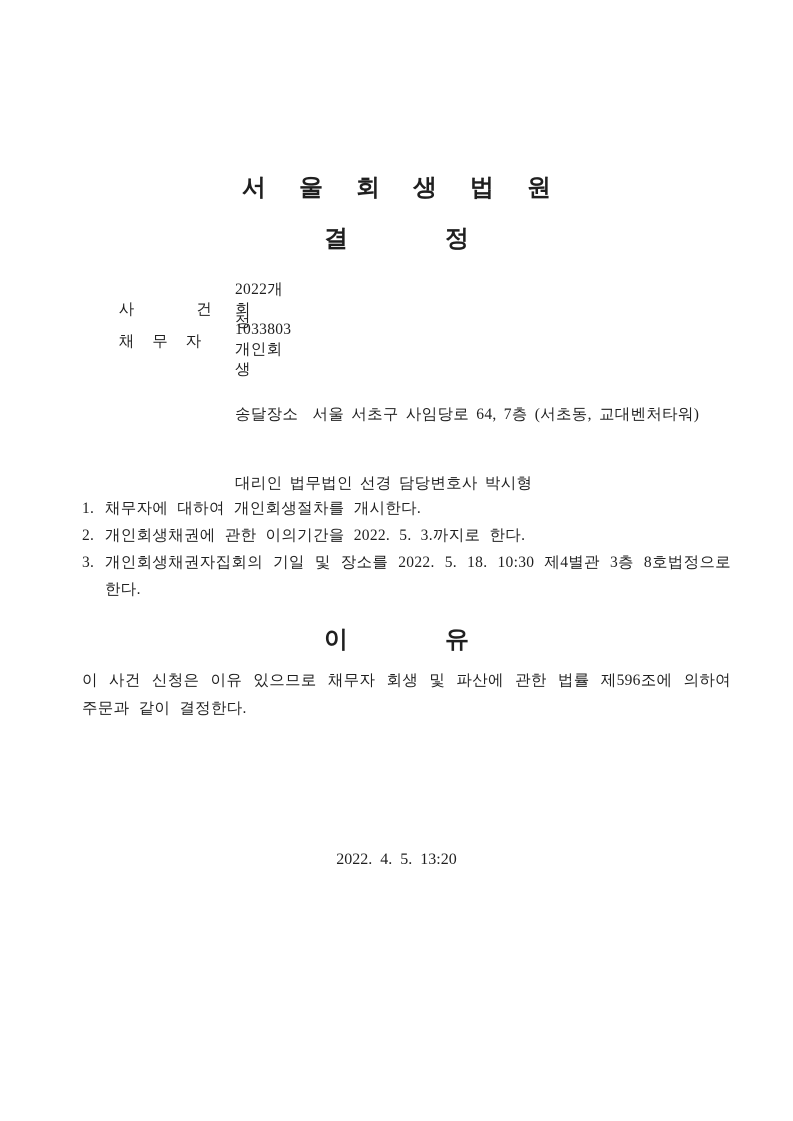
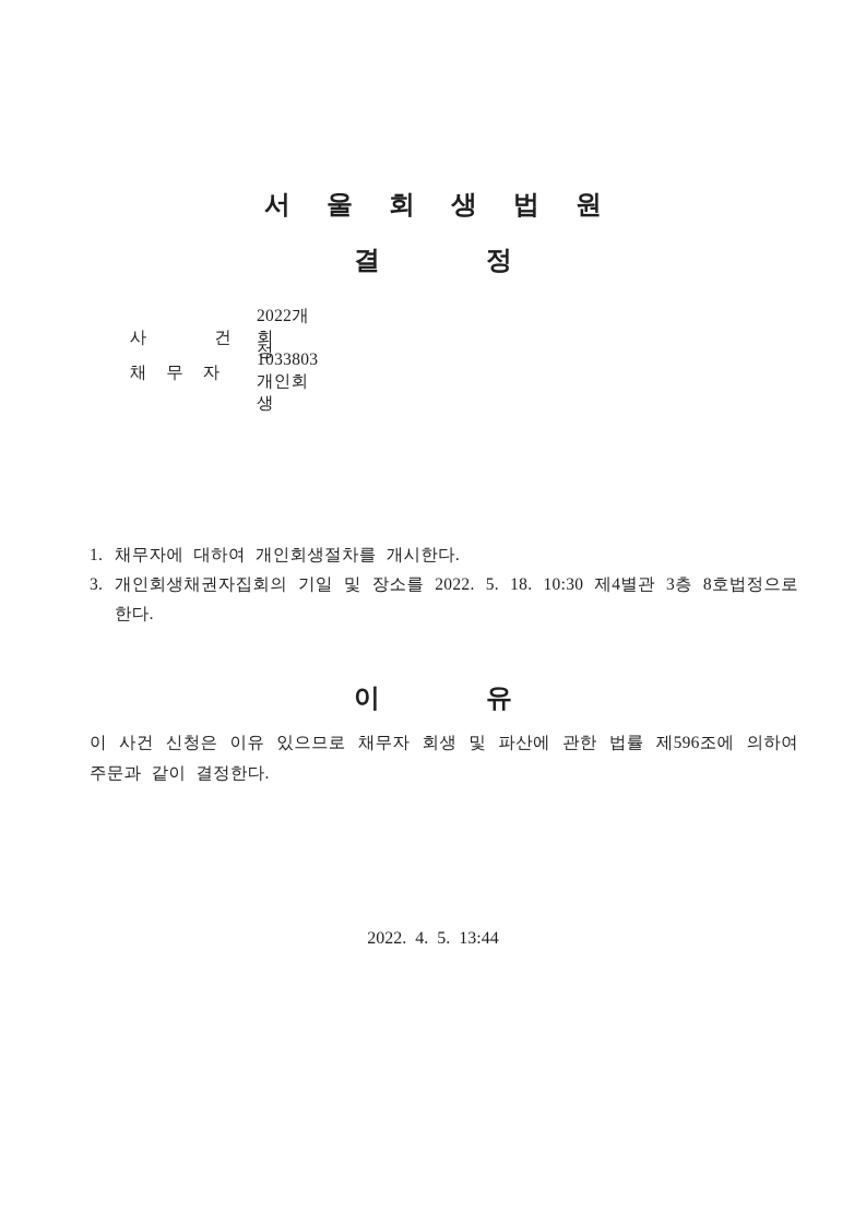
  서울회생법원
  결정
  사건
  2022개회1033803 개인회생
  채무자
  정
- 송달장소 서울 서초구 사임당로 64, 7층 (서초동, 교대벤처타워)
- 대리인 법무법인 선경 담당변호사 박시형
  1.
  채무자에 대하여 개인회생절차를 개시한다.
- 2.
- 개인회생채권에 관한 이의기간을 2022. 5. 3.까지로 한다.
  3.
  개인회생채권자집회의 기일 및 장소를 2022. 5. 18. 10:30 제4별관 3층 8호법정으로 한다.
  이유
  이 사건 신청은 이유 있으므로 채무자 회생 및 파산에 관한 법률 제596조에 의하여 주문과 같이 결정한다.
- 2022. 4. 5. 13:20
+ 2022. 4. 5. 13:44
